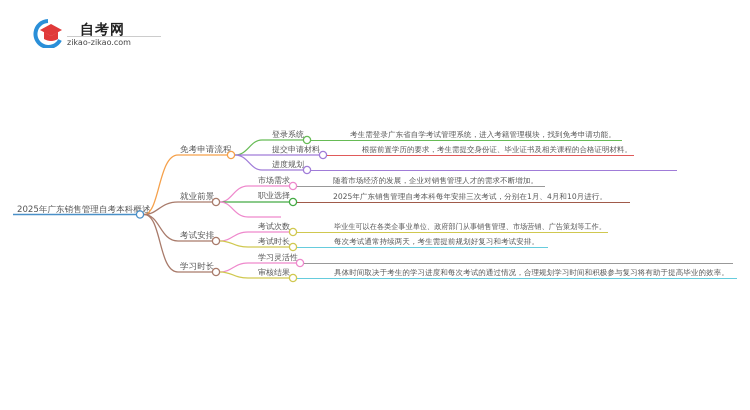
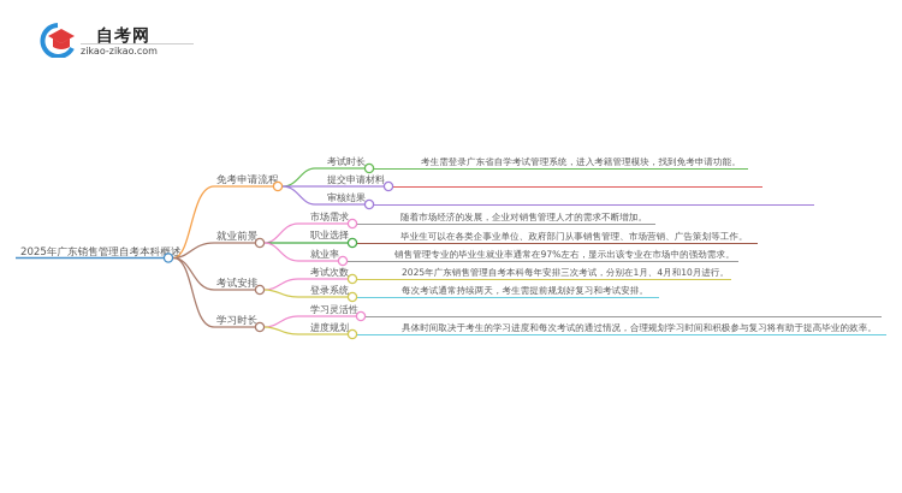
  自考网
  zikao-zikao.com
  2025年广东销售管理自考本科概述
  免考申请流程
- 登录系统
+ 考试时长
  考生需登录广东省自学考试管理系统，进入考籍管理模块，找到免考申请功能。
  提交申请材料
- 根据前置学历的要求，考生需提交身份证、毕业证书及相关课程的合格证明材料。
- 进度规划
+ 审核结果
  就业前景
  市场需求
  随着市场经济的发展，企业对销售管理人才的需求不断增加。
  职业选择
- 2025年广东销售管理自考本科每年安排三次考试，分别在1月、4月和10月进行。
+ 毕业生可以在各类企事业单位、政府部门从事销售管理、市场营销、广告策划等工作。
+ 就业率
+ 销售管理专业的毕业生就业率通常在97%左右，显示出该专业在市场中的强劲需求。
  考试安排
  考试次数
- 毕业生可以在各类企事业单位、政府部门从事销售管理、市场营销、广告策划等工作。
+ 2025年广东销售管理自考本科每年安排三次考试，分别在1月、4月和10月进行。
- 考试时长
+ 登录系统
  每次考试通常持续两天，考生需提前规划好复习和考试安排。
  学习时长
  学习灵活性
- 审核结果
+ 进度规划
  具体时间取决于考生的学习进度和每次考试的通过情况，合理规划学习时间和积极参与复习将有助于提高毕业的效率。
